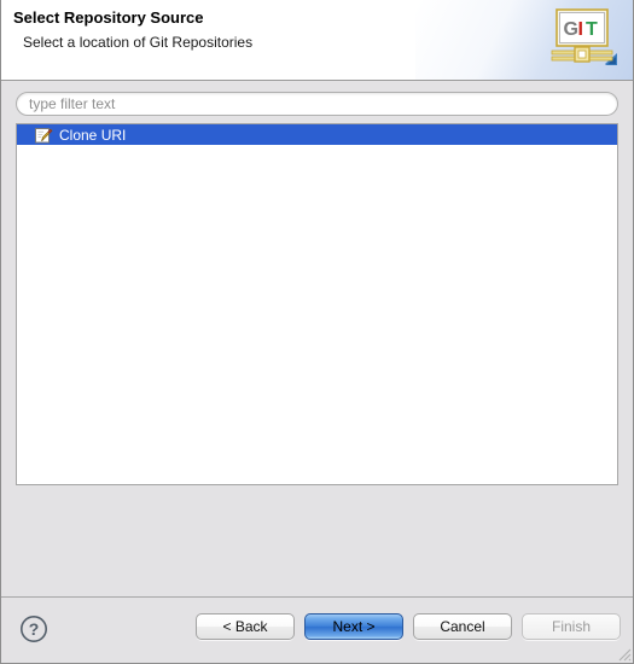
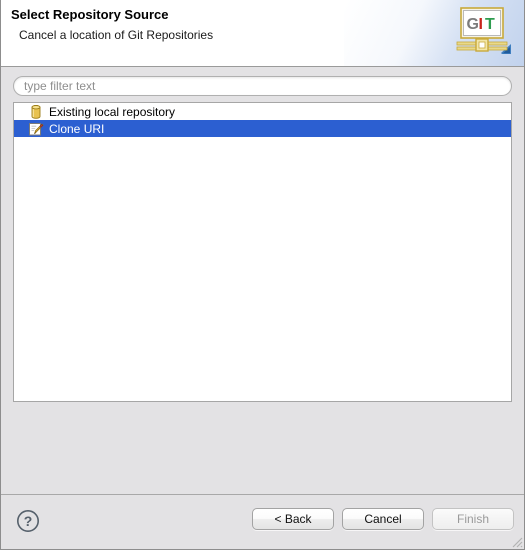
  Select Repository Source
- Select a location of Git Repositories
+ Cancel a location of Git Repositories
  G
  I
  T
  type filter text
+ Existing local repository
  Clone URI
  ?
  < Back
- Next >
  Cancel
  Finish
